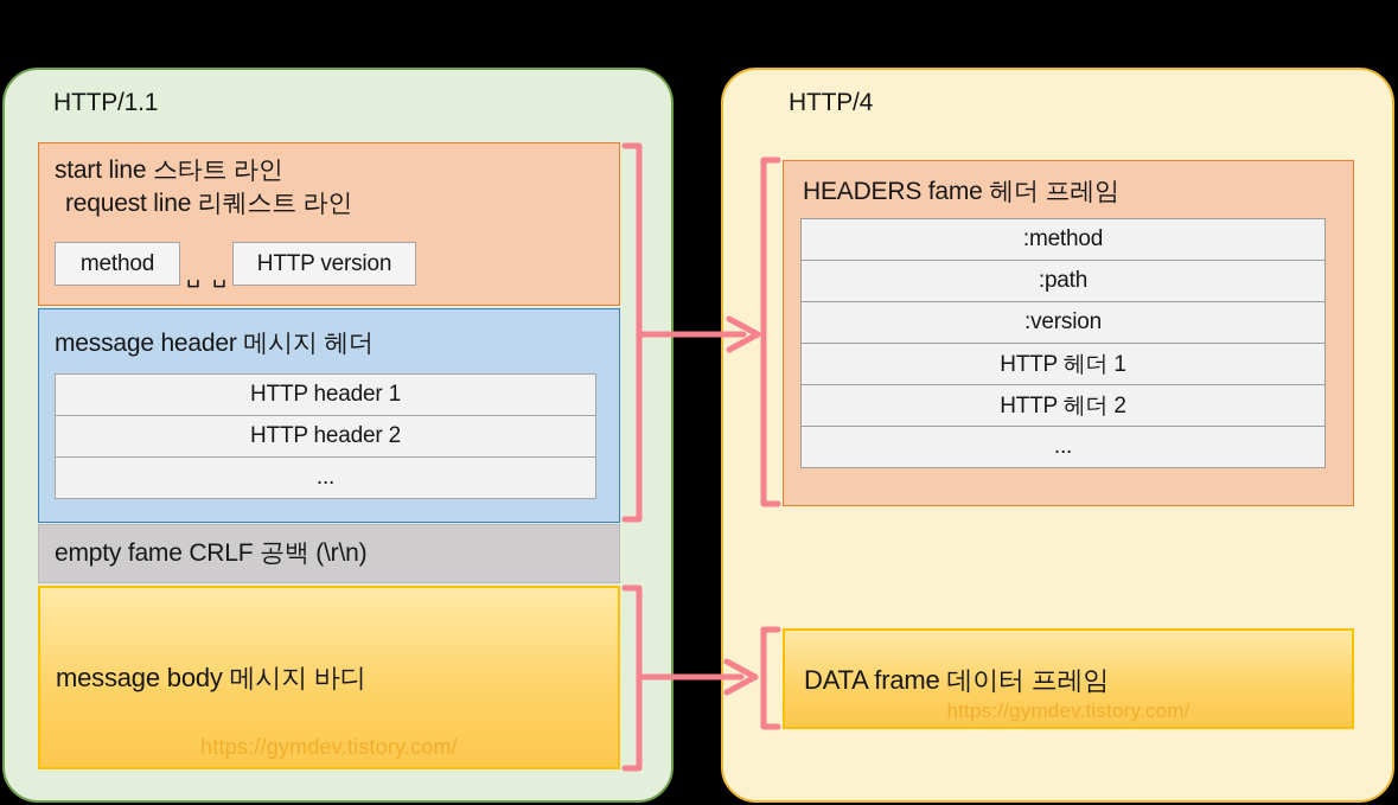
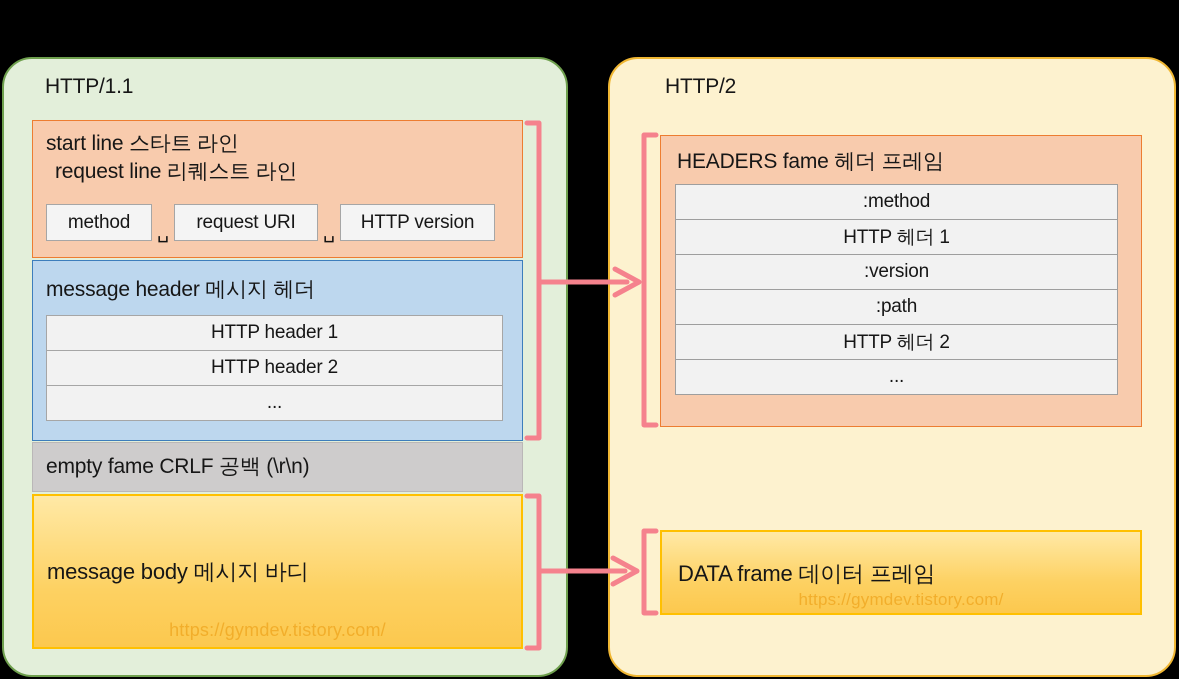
  HTTP/1.1
  start line 스타트 라인
  request line 리퀘스트 라인
  method
  ␣
+ request URI
  ␣
  HTTP version
  message header 메시지 헤더
  HTTP header 1
  HTTP header 2
  ...
  empty fame CRLF 공백 (\r\n)
  message body 메시지 바디
  https://gymdev.tistory.com/
- HTTP/4
+ HTTP/2
  HEADERS fame 헤더 프레임
  :method
- :path
+ HTTP 헤더 1
  :version
- HTTP 헤더 1
+ :path
  HTTP 헤더 2
  ...
  DATA frame 데이터 프레임
  https://gymdev.tistory.com/
